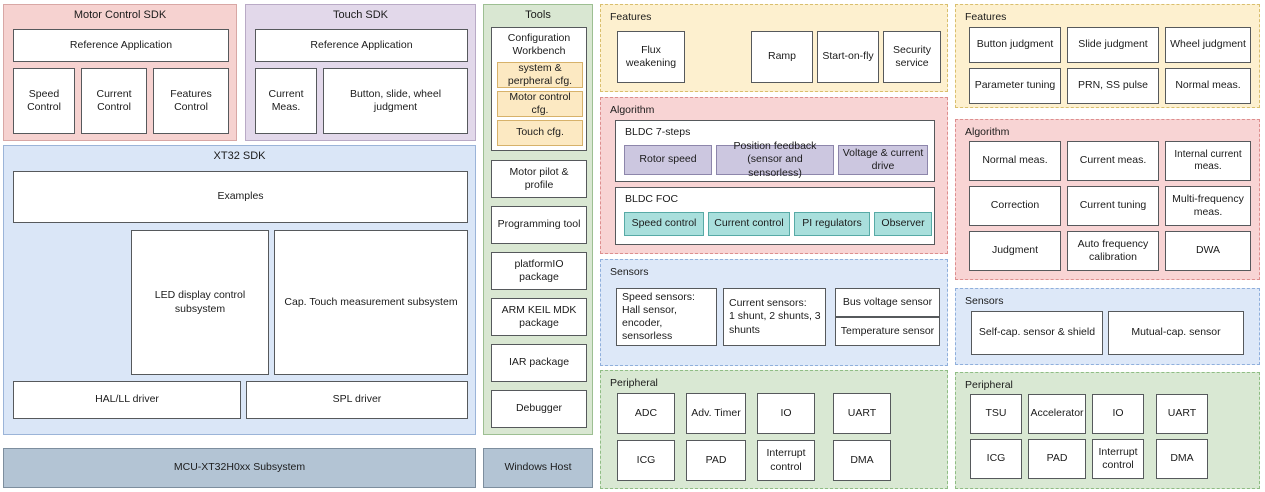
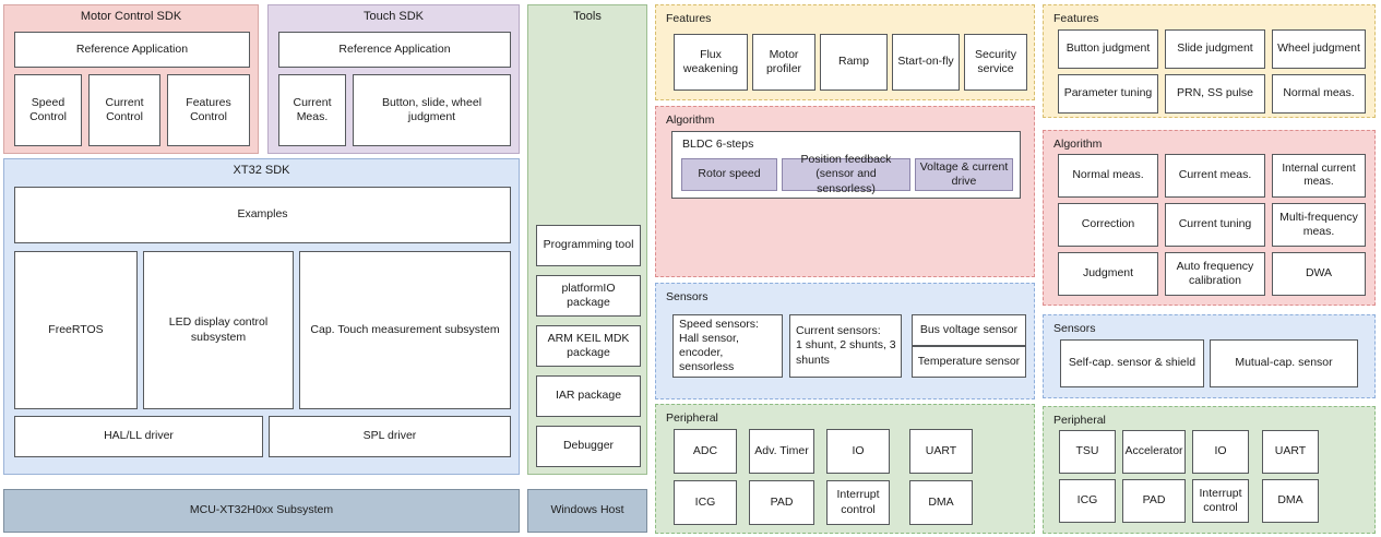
  Motor Control SDK
  Reference Application
  Speed
  Control
  Current
  Control
  Features
  Control
  Touch SDK
  Reference Application
  Current
  Meas.
  Button, slide, wheel
  judgment
  XT32 SDK
  Examples
+ FreeRTOS
  LED display control
  subsystem
  Cap. Touch measurement subsystem
  HAL/LL driver
  SPL driver
  MCU-XT32H0xx Subsystem
  Tools
- Configuration
- Workbench
- system &
- perpheral cfg.
- Motor control
- cfg.
- Touch cfg.
- Motor pilot &
- profile
  Programming tool
  platformIO
  package
  ARM KEIL MDK
  package
  IAR package
  Debugger
  Windows Host
  Features
  Flux
  weakening
+ Motor
+ profiler
  Ramp
  Start-on-fly
  Security
  service
  Algorithm
- BLDC 7-steps
+ BLDC 6-steps
  Rotor speed
  Position feedback
  (sensor and sensorless)
  Voltage & current
  drive
- BLDC FOC
- Speed control
- Current control
- PI regulators
- Observer
  Sensors
  Speed sensors:
  Hall sensor, encoder,
  sensorless
  Current sensors:
  1 shunt, 2 shunts, 3
  shunts
  Bus voltage sensor
  Temperature sensor
  Peripheral
  ADC
  Adv. Timer
  IO
  UART
  ICG
  PAD
  Interrupt
  control
  DMA
  Features
  Button judgment
  Slide judgment
  Wheel judgment
  Parameter tuning
  PRN, SS pulse
  Normal meas.
  Algorithm
  Normal meas.
  Current meas.
  Internal current meas.
  Correction
  Current tuning
  Multi-frequency
  meas.
  Judgment
  Auto frequency
  calibration
  DWA
  Sensors
  Self-cap. sensor & shield
  Mutual-cap. sensor
  Peripheral
  TSU
  Accelerator
  IO
  UART
  ICG
  PAD
  Interrupt
  control
  DMA
